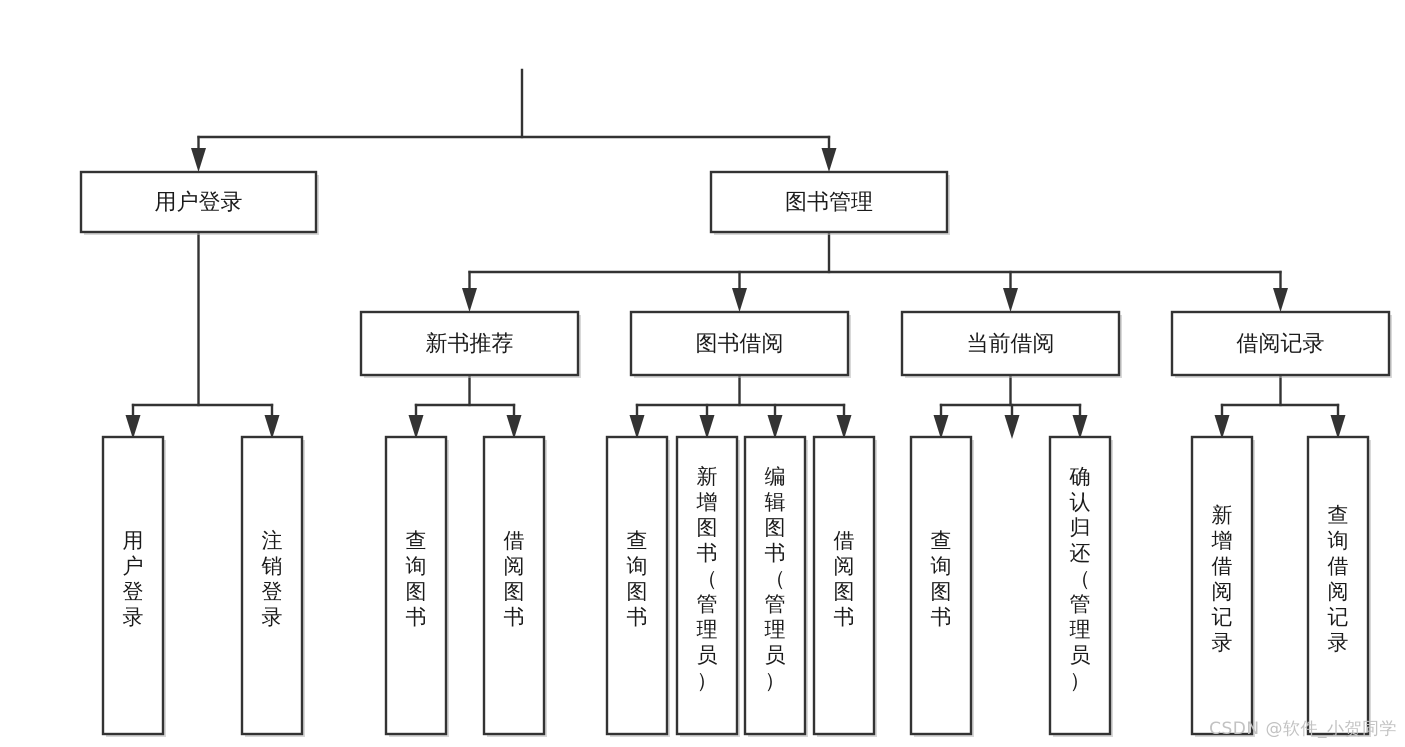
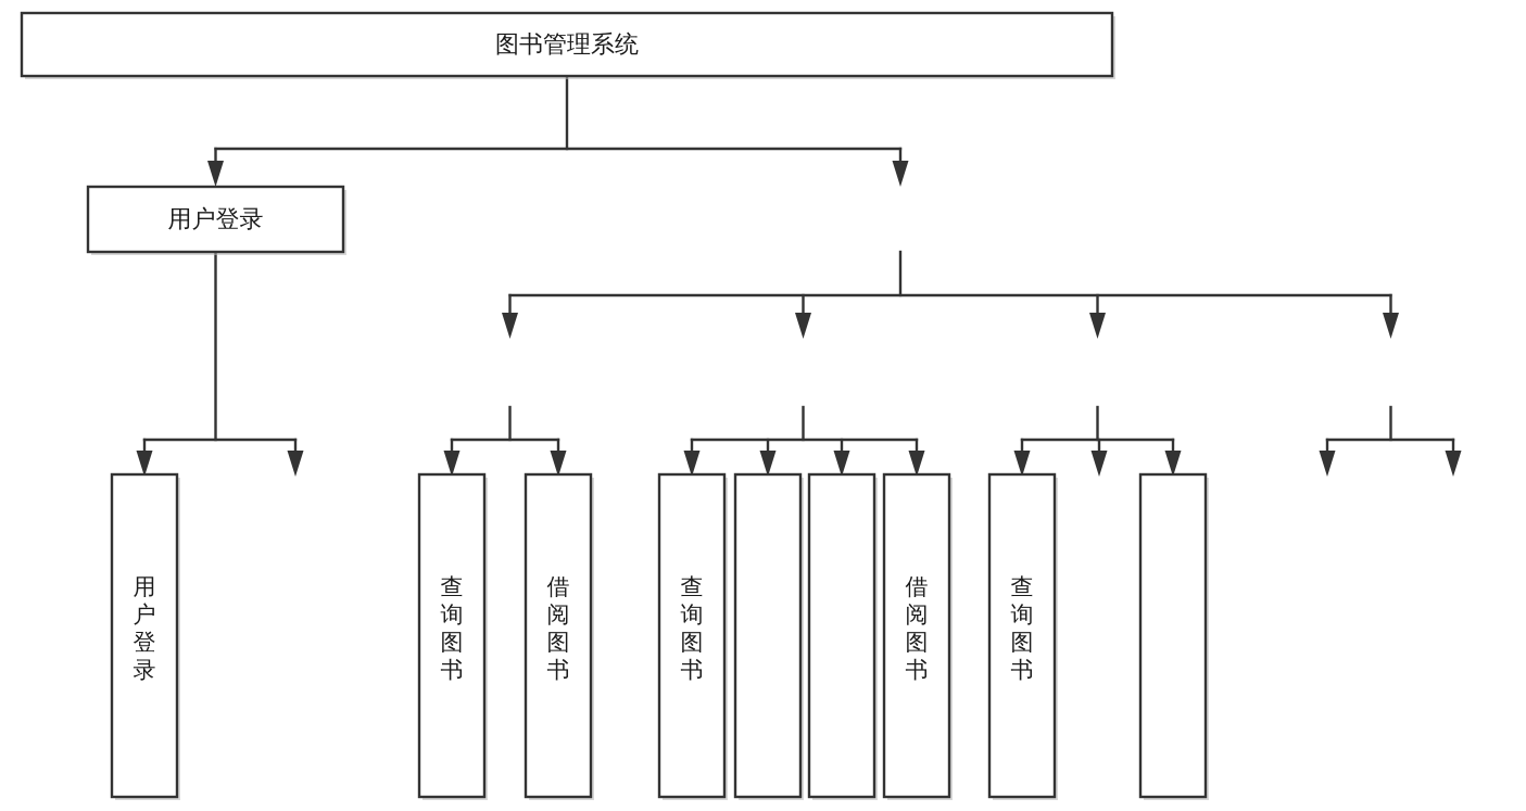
+ 图书管理系统
  用户登录
- 图书管理
- 新书推荐
- 图书借阅
- 当前借阅
- 借阅记录
  用户登录
- 注销登录
  查询图书
  借阅图书
  查询图书
- 新增图书（管理员）
- 编辑图书（管理员）
  借阅图书
  查询图书
- 确认归还（管理员）
- 新增借阅记录
- 查询借阅记录
- CSDN @软件_小贺同学
